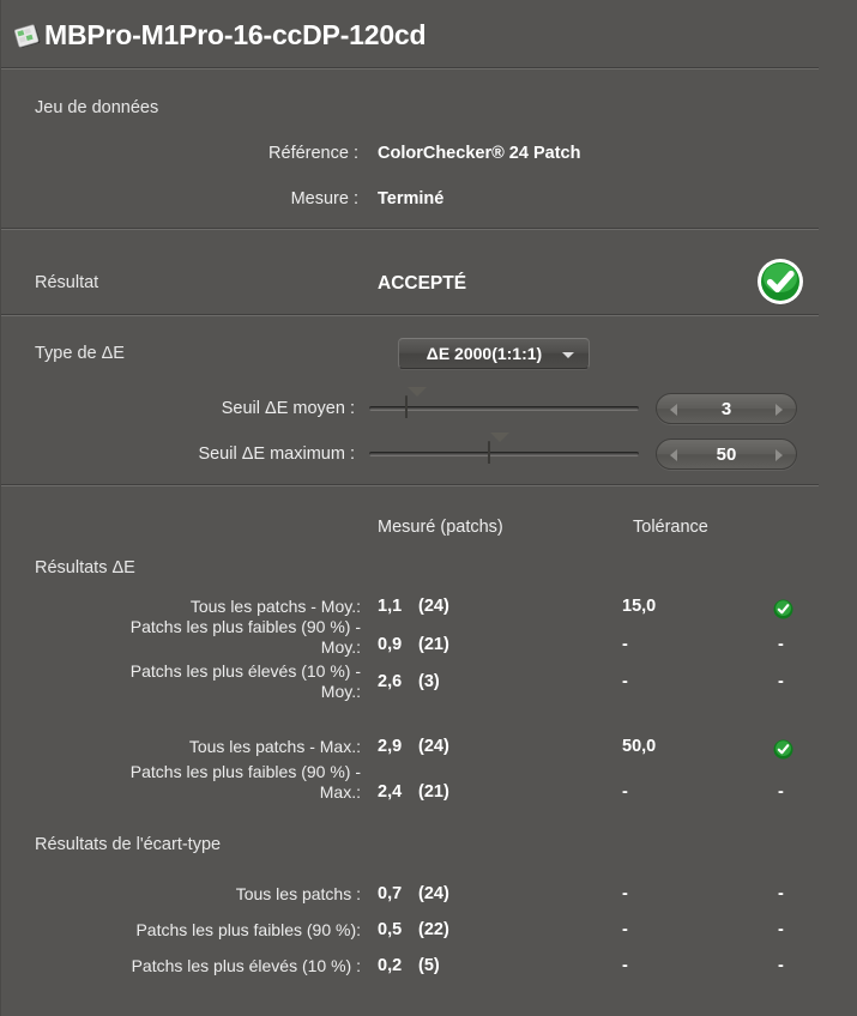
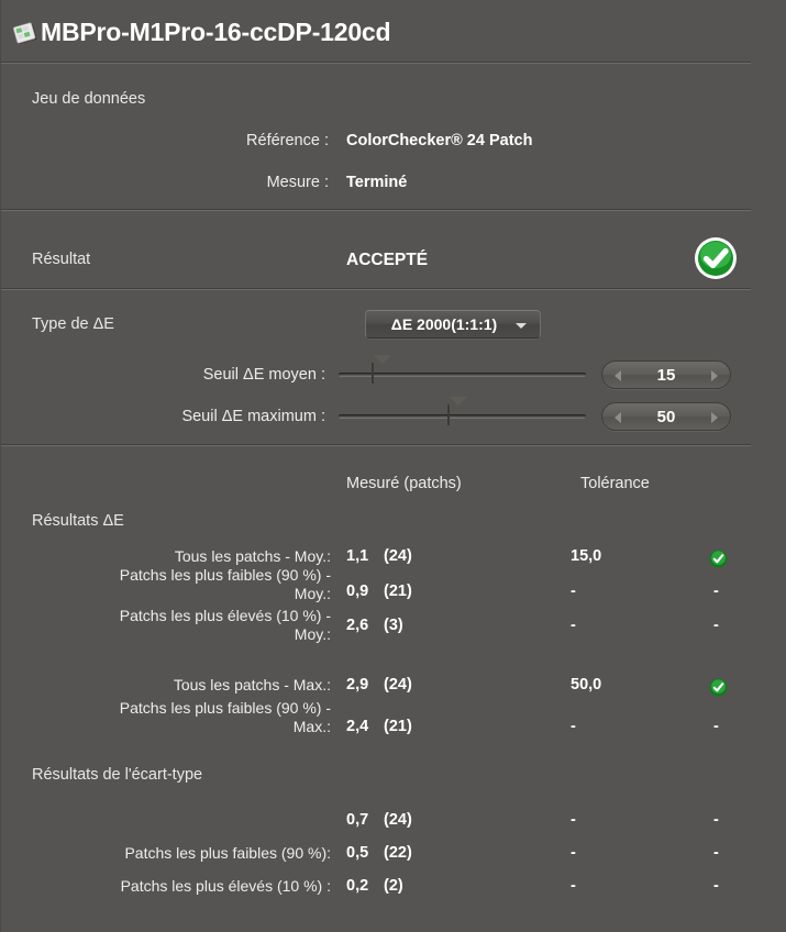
  MBPro-M1Pro-16-ccDP-120cd
  Jeu de données
  Référence :
  ColorChecker® 24 Patch
  Mesure :
  Terminé
  Résultat
  ACCEPTÉ
  Type de ΔE
  ΔE 2000(1:1:1)
  Seuil ΔE moyen :
- 3
+ 15
  Seuil ΔE maximum :
  50
  Mesuré (patchs)
  Tolérance
  Résultats ΔE
  Tous les patchs - Moy.:
  1,1 (24)
  15,0
  Patchs les plus faibles (90 %) -
  Moy.:
  0,9 (21)
  -
  -
  Patchs les plus élevés (10 %) -
  Moy.:
  2,6 (3)
  -
  -
  Tous les patchs - Max.:
  2,9 (24)
  50,0
  Patchs les plus faibles (90 %) -
  Max.:
  2,4 (21)
  -
  -
  Résultats de l'écart-type
- Tous les patchs :
  0,7 (24)
  -
  -
  Patchs les plus faibles (90 %):
  0,5 (22)
  -
  -
  Patchs les plus élevés (10 %) :
- 0,2 (5)
+ 0,2 (2)
  -
  -
